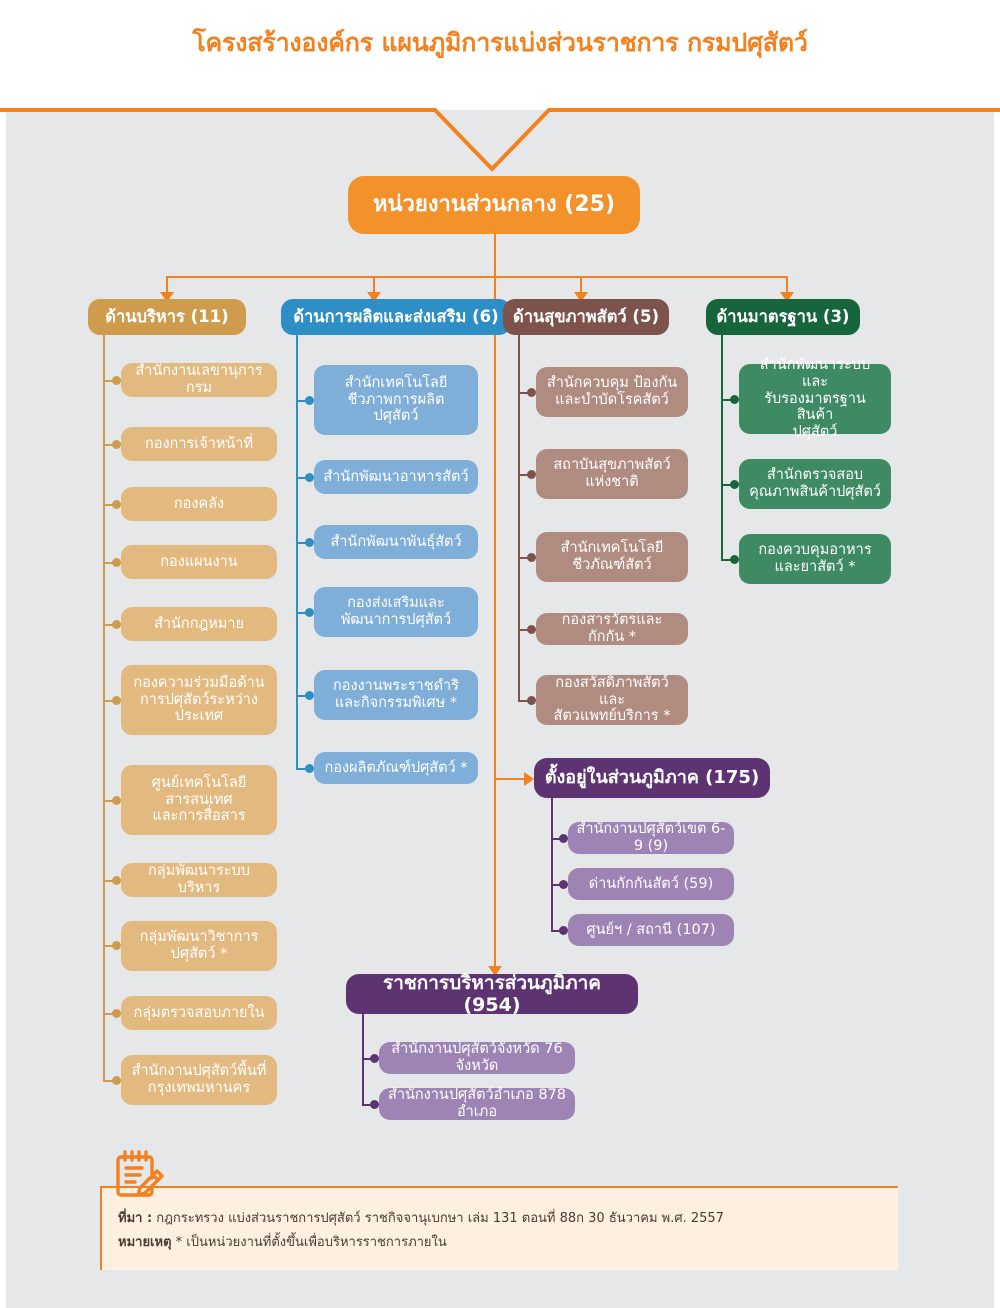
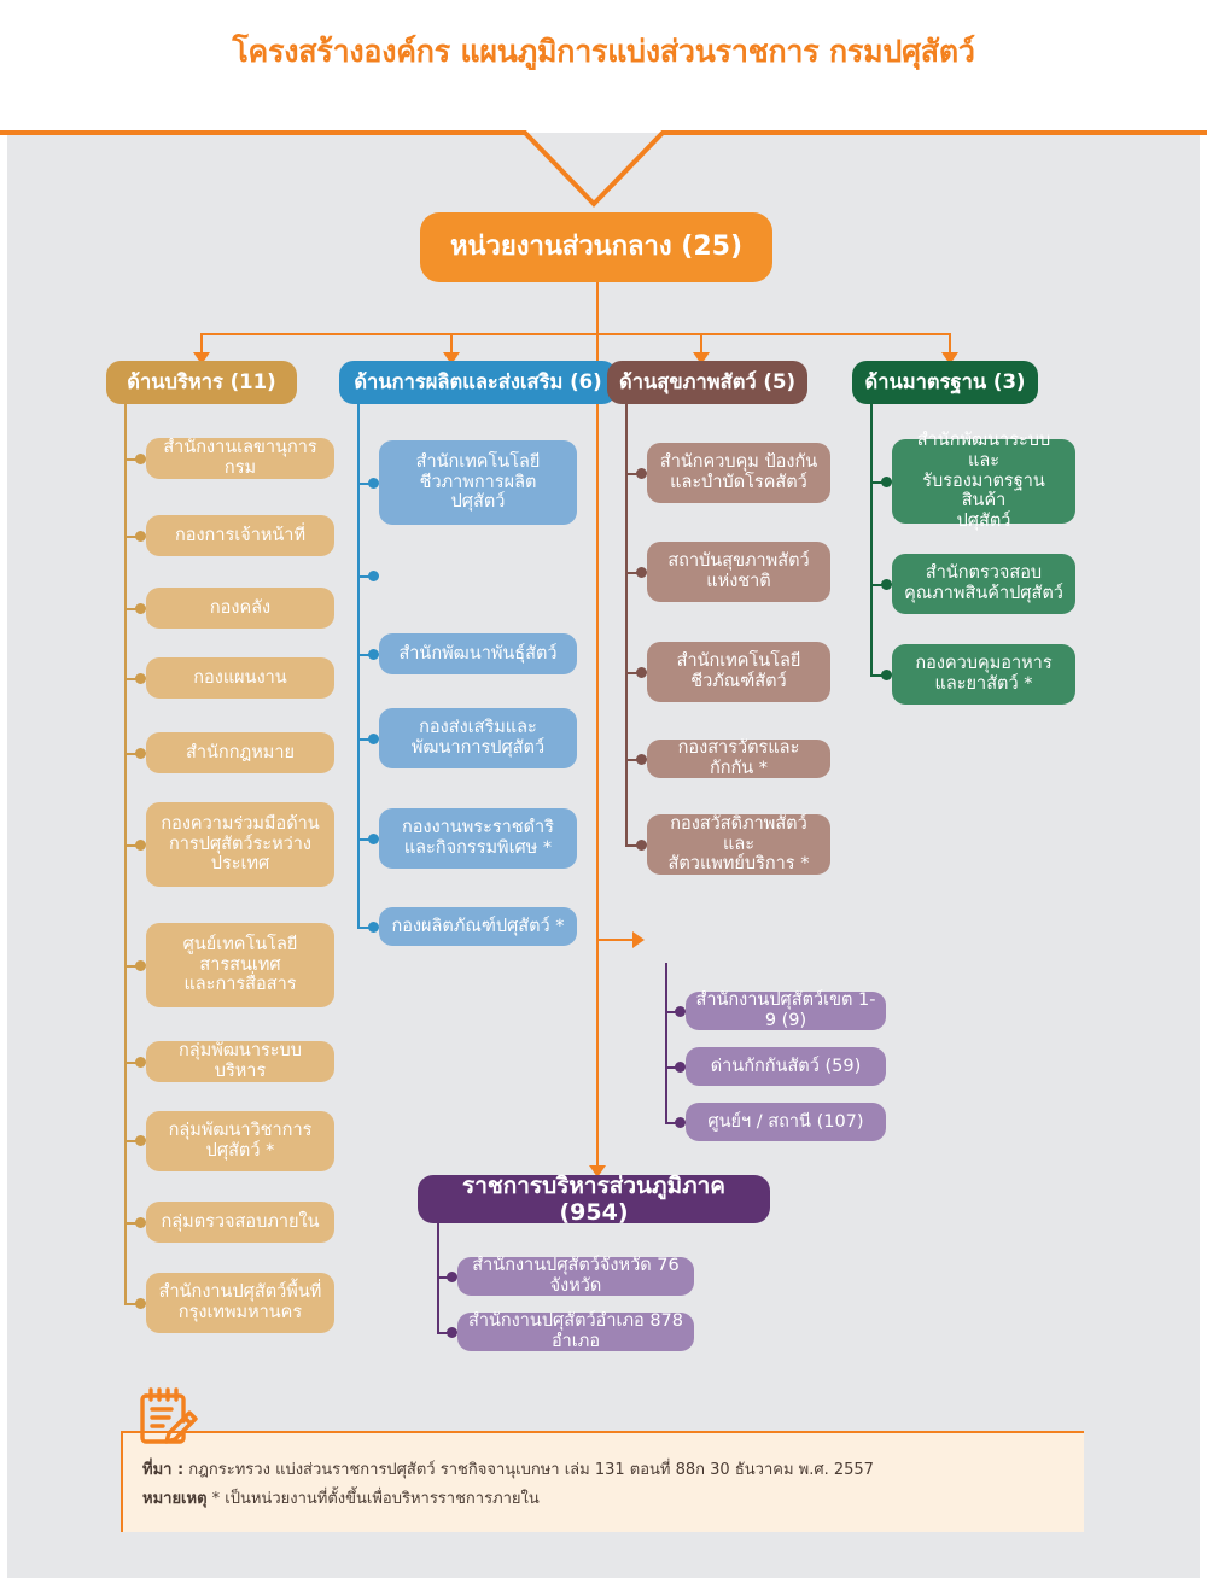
  โครงสร้างองค์กร แผนภูมิการแบ่งส่วนราชการ กรมปศุสัตว์
  หน่วยงานส่วนกลาง (25)
  ด้านบริหาร (11)
  สำนักงานเลขานุการกรม
  กองการเจ้าหน้าที่
  กองคลัง
  กองแผนงาน
  สำนักกฎหมาย
  กองความร่วมมือด้าน
  การปศุสัตว์ระหว่าง
  ประเทศ
  ศูนย์เทคโนโลยี
  สารสนเทศ
  และการสื่อสาร
  กลุ่มพัฒนาระบบบริหาร
  กลุ่มพัฒนาวิชาการ
  ปศุสัตว์ *
  กลุ่มตรวจสอบภายใน
  สำนักงานปศุสัตว์พื้นที่
  กรุงเทพมหานคร
  ด้านการผลิตและส่งเสริม (6)
  สำนักเทคโนโลยี
  ชีวภาพการผลิต
  ปศุสัตว์
- สำนักพัฒนาอาหารสัตว์
  สำนักพัฒนาพันธุ์สัตว์
  กองส่งเสริมและ
  พัฒนาการปศุสัตว์
  กองงานพระราชดำริ
  และกิจกรรมพิเศษ *
  กองผลิตภัณฑ์ปศุสัตว์ *
  ด้านสุขภาพสัตว์ (5)
  สำนักควบคุม ป้องกัน
  และบำบัดโรคสัตว์
  สถาบันสุขภาพสัตว์
  แห่งชาติ
  สำนักเทคโนโลยี
  ชีวภัณฑ์สัตว์
  กองสารวัตรและกักกัน *
  กองสวัสดิภาพสัตว์และ
  สัตวแพทย์บริการ *
  ด้านมาตรฐาน (3)
  สำนักพัฒนาระบบและ
  รับรองมาตรฐานสินค้า
  ปศุสัตว์
  สำนักตรวจสอบ
  คุณภาพสินค้าปศุสัตว์
  กองควบคุมอาหาร
  และยาสัตว์ *
- ตั้งอยู่ในส่วนภูมิภาค (175)
- สำนักงานปศุสัตว์เขต 6-9 (9)
+ สำนักงานปศุสัตว์เขต 1-9 (9)
  ด่านกักกันสัตว์ (59)
  ศูนย์ฯ / สถานี (107)
  ราชการบริหารส่วนภูมิภาค (954)
  สำนักงานปศุสัตว์จังหวัด 76 จังหวัด
  สำนักงานปศุสัตว์อำเภอ 878 อำเภอ
  ที่มา : กฎกระทรวง แบ่งส่วนราชการปศุสัตว์ ราชกิจจานุเบกษา เล่ม 131 ตอนที่ 88ก 30 ธันวาคม พ.ศ. 2557
  หมายเหตุ * เป็นหน่วยงานที่ตั้งขึ้นเพื่อบริหารราชการภายใน
